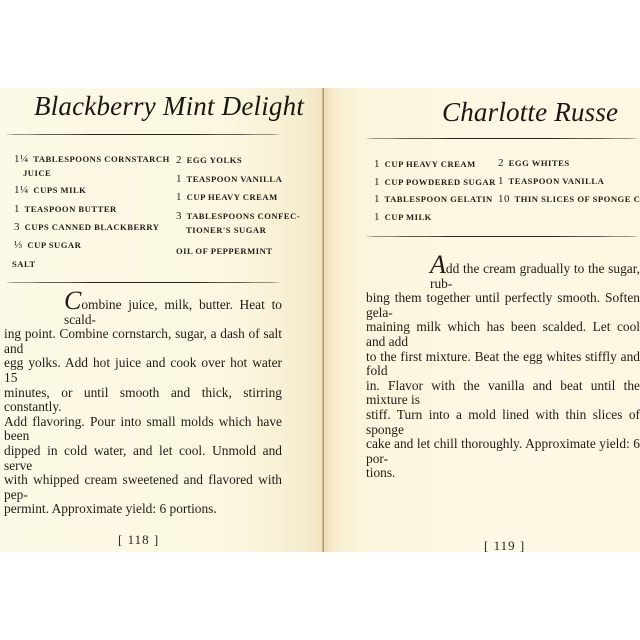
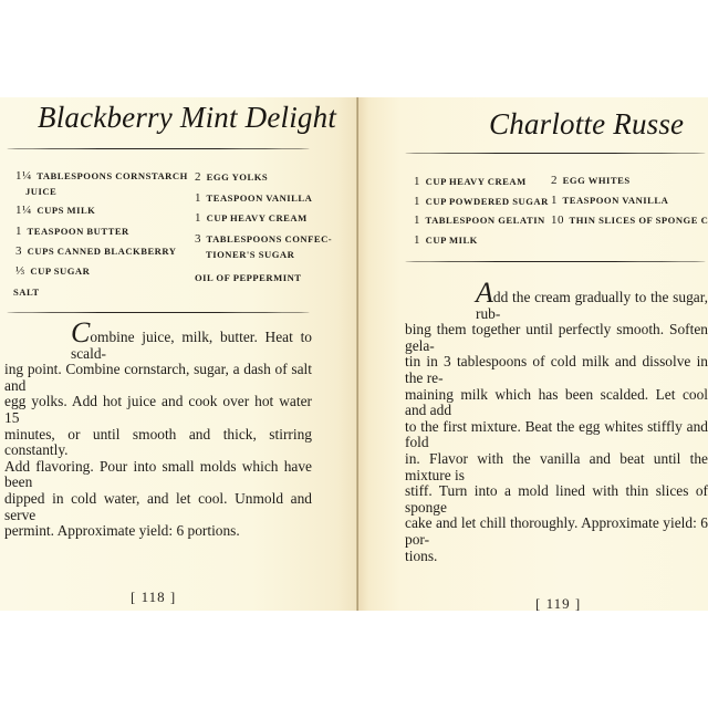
  Blackberry Mint Delight
  1¼ TABLESPOONS CORNSTARCH
  JUICE
  1¼ CUPS MILK
  1 TEASPOON BUTTER
  3 CUPS CANNED BLACKBERRY
  ⅓ CUP SUGAR
  SALT
  2 EGG YOLKS
  1 TEASPOON VANILLA
  1 CUP HEAVY CREAM
  3 TABLESPOONS CONFEC-
  TIONER'S SUGAR
  OIL OF PEPPERMINT
  Combine juice, milk, butter. Heat to scald-
  ing point. Combine cornstarch, sugar, a dash of salt and
  egg yolks. Add hot juice and cook over hot water 15
  minutes, or until smooth and thick, stirring constantly.
  Add flavoring. Pour into small molds which have been
  dipped in cold water, and let cool. Unmold and serve
- with whipped cream sweetened and flavored with pep-
  permint. Approximate yield: 6 portions.
  [ 118 ]
  Charlotte Russe
  1 CUP HEAVY CREAM
  1 CUP POWDERED SUGAR
  1 TABLESPOON GELATIN
  1 CUP MILK
  2 EGG WHITES
  1 TEASPOON VANILLA
  10 THIN SLICES OF SPONGE C
  Add the cream gradually to the sugar, rub-
  bing them together until perfectly smooth. Soften gela-
+ tin in 3 tablespoons of cold milk and dissolve in the re-
  maining milk which has been scalded. Let cool and add
  to the first mixture. Beat the egg whites stiffly and fold
  in. Flavor with the vanilla and beat until the mixture is
  stiff. Turn into a mold lined with thin slices of sponge
  cake and let chill thoroughly. Approximate yield: 6 por-
  tions.
  [ 119 ]
